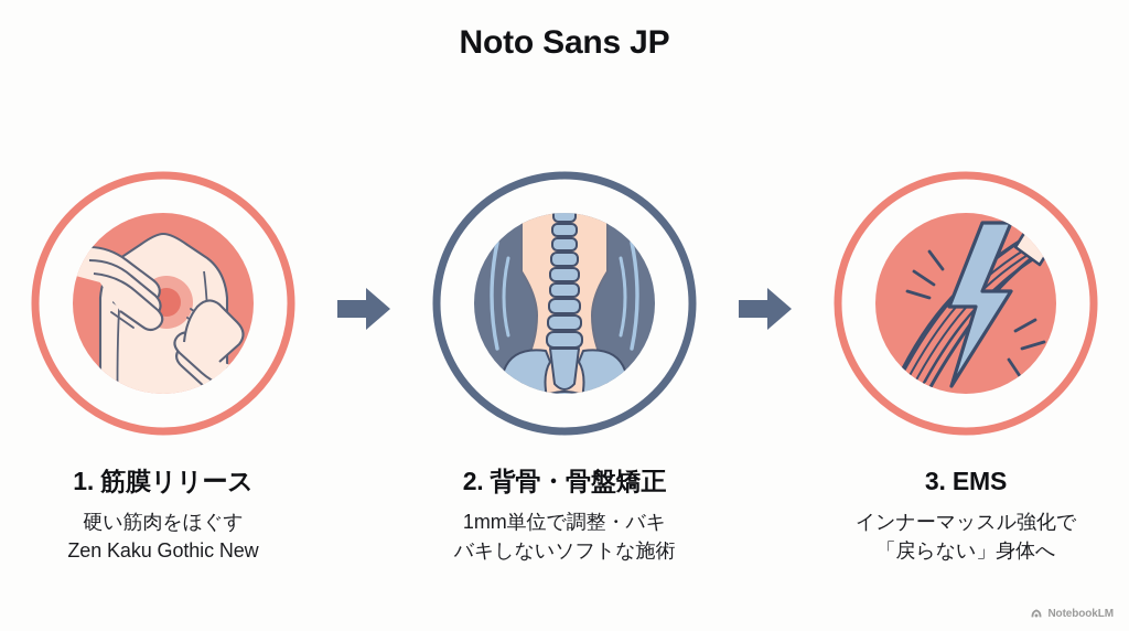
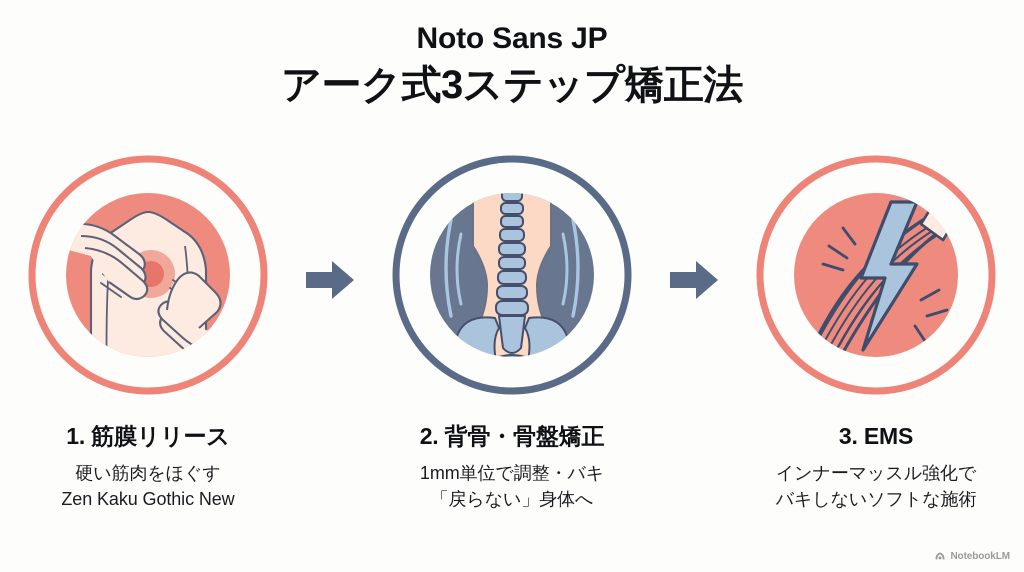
  Noto Sans JP
+ アーク式3ステップ矯正法
  1. 筋膜リリース
  硬い筋肉をほぐす
  Zen Kaku Gothic New
  2. 背骨・骨盤矯正
  1mm単位で調整・バキ
- バキしないソフトな施術
+ 「戻らない」身体へ
  3. EMS
  インナーマッスル強化で
- 「戻らない」身体へ
+ バキしないソフトな施術
  NotebookLM
